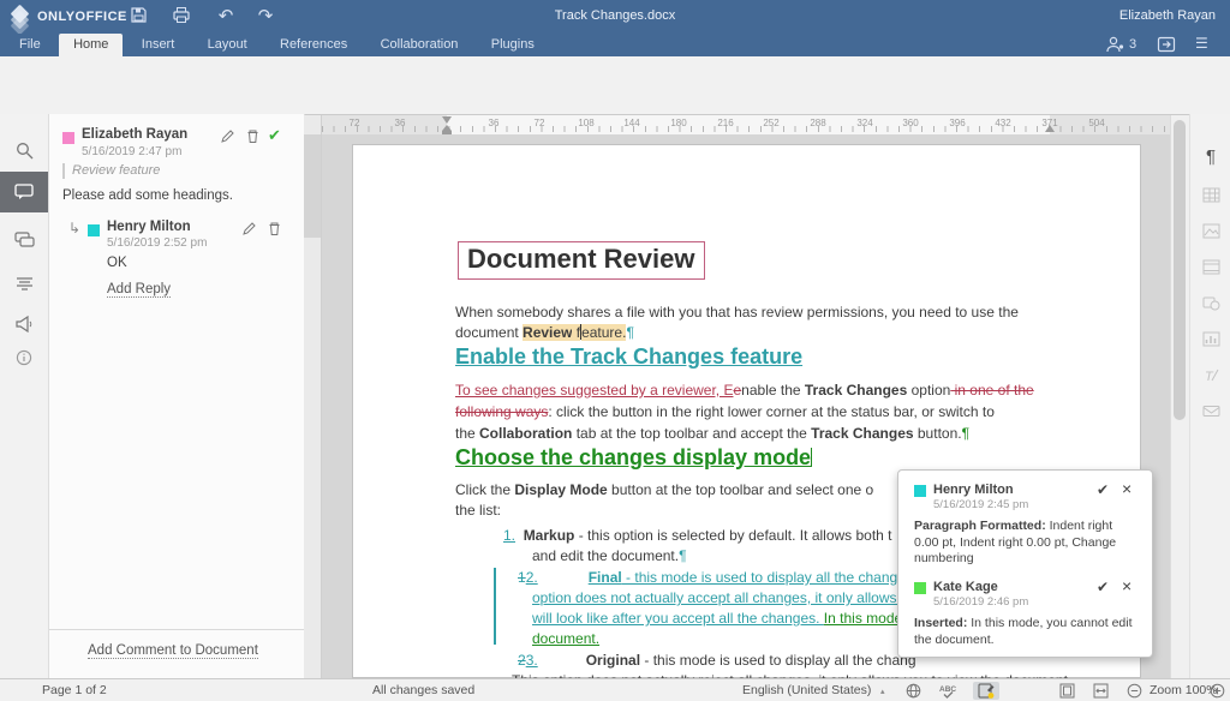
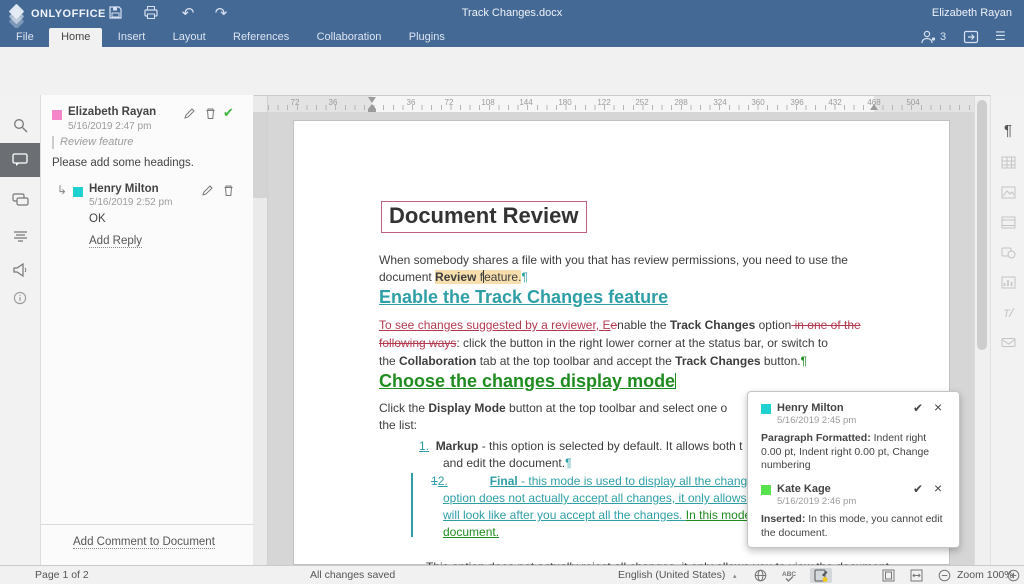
  ONLYOFFICE
  ↶
  ↷
  Track Changes.docx
  Elizabeth Rayan
  File Home Insert Layout References Collaboration Plugins
  3
  ☰
  Elizabeth Rayan
  ✔
  5/16/2019 2:47 pm
  Review feature
  Please add some headings.
  ↳
  Henry Milton
  5/16/2019 2:52 pm
  OK
  Add Reply
  Add Comment to Document
  72
  36
  36
  72
  108
  144
  180
- 216
+ 122
  252
  288
  324
  360
  396
  432
- 371
+ 468
  504
  Document Review
  When somebody shares a file with you that has review permissions, you need to use the
  document Review feature.¶
  Enable the Track Changes feature
  To see changes suggested by a reviewer, Eenable the Track Changes option in one of the
  following ways: click the button in the right lower corner at the status bar, or switch to
  the Collaboration tab at the top toolbar and accept the Track Changes button.¶
  Choose the changes display mode
  Click the Display Mode button at the top toolbar and select one o
  the list:
  1. Markup - this option is selected by default. It allows both t
  and edit the document.¶
  12. Final - this mode is used to display all the chang
  option does not actually accept all changes, it only allows
  will look like after you accept all the changes. In this mod
  document.
- 23. Original - this mode is used to display all the chang
  Henry Milton
  ✔
  ×
  5/16/2019 2:45 pm
  Paragraph Formatted: Indent right 0.00 pt, Indent right 0.00 pt, Change numbering
  Kate Kage
  ✔
  ×
  5/16/2019 2:46 pm
  Inserted: In this mode, you cannot edit the document.
  ¶
  T
  Page 1 of 2
  All changes saved
  English (United States)
  Zoom 100%
